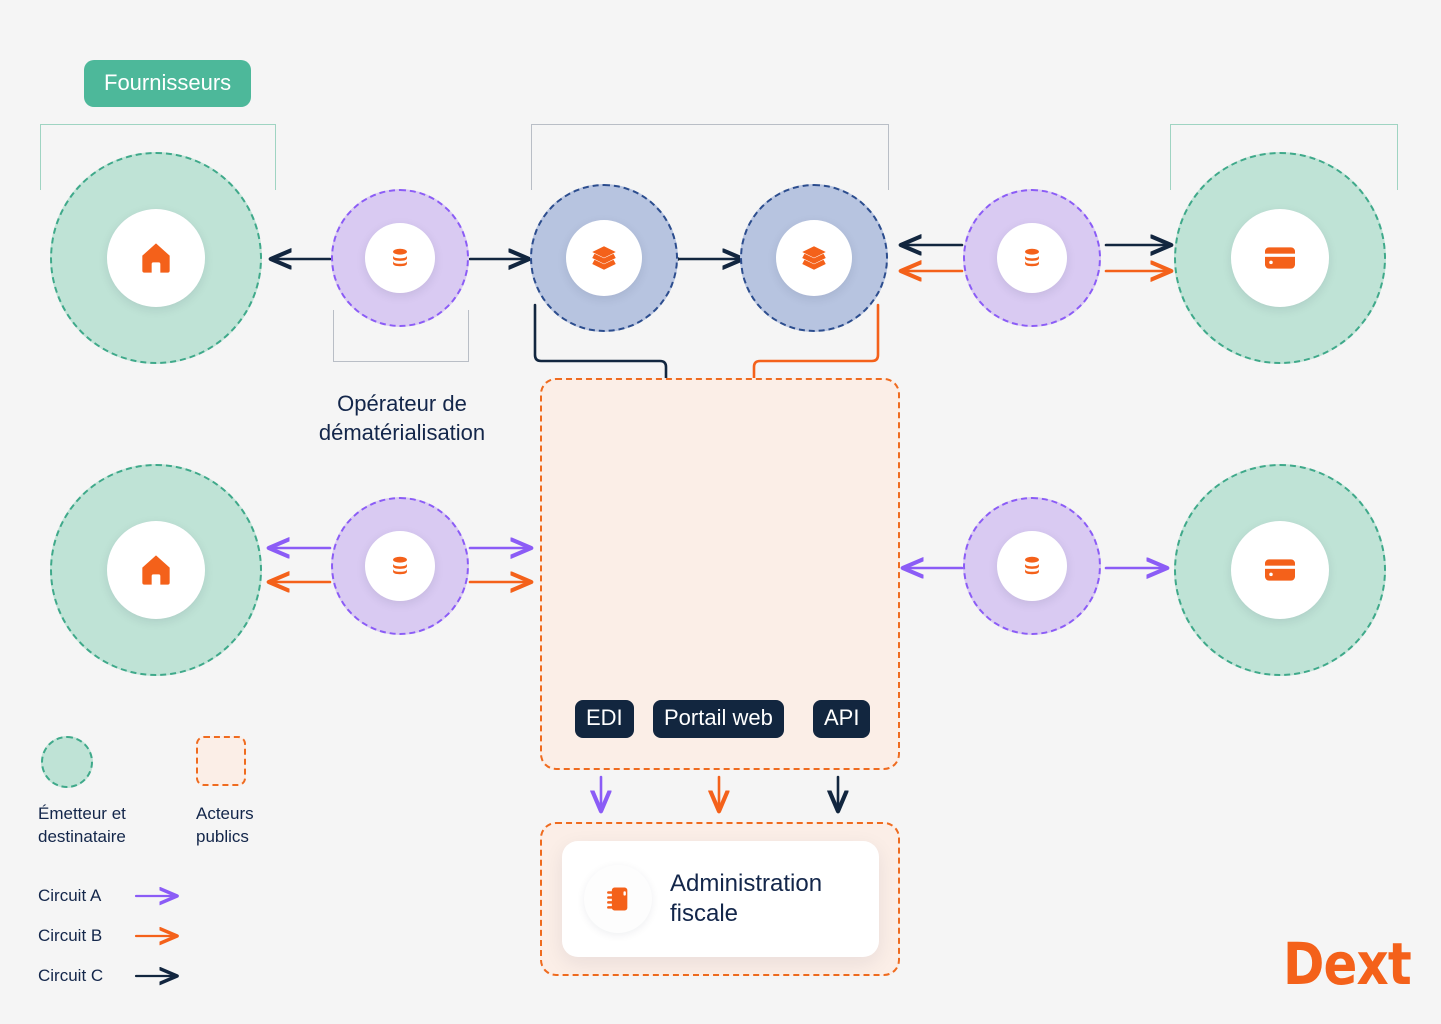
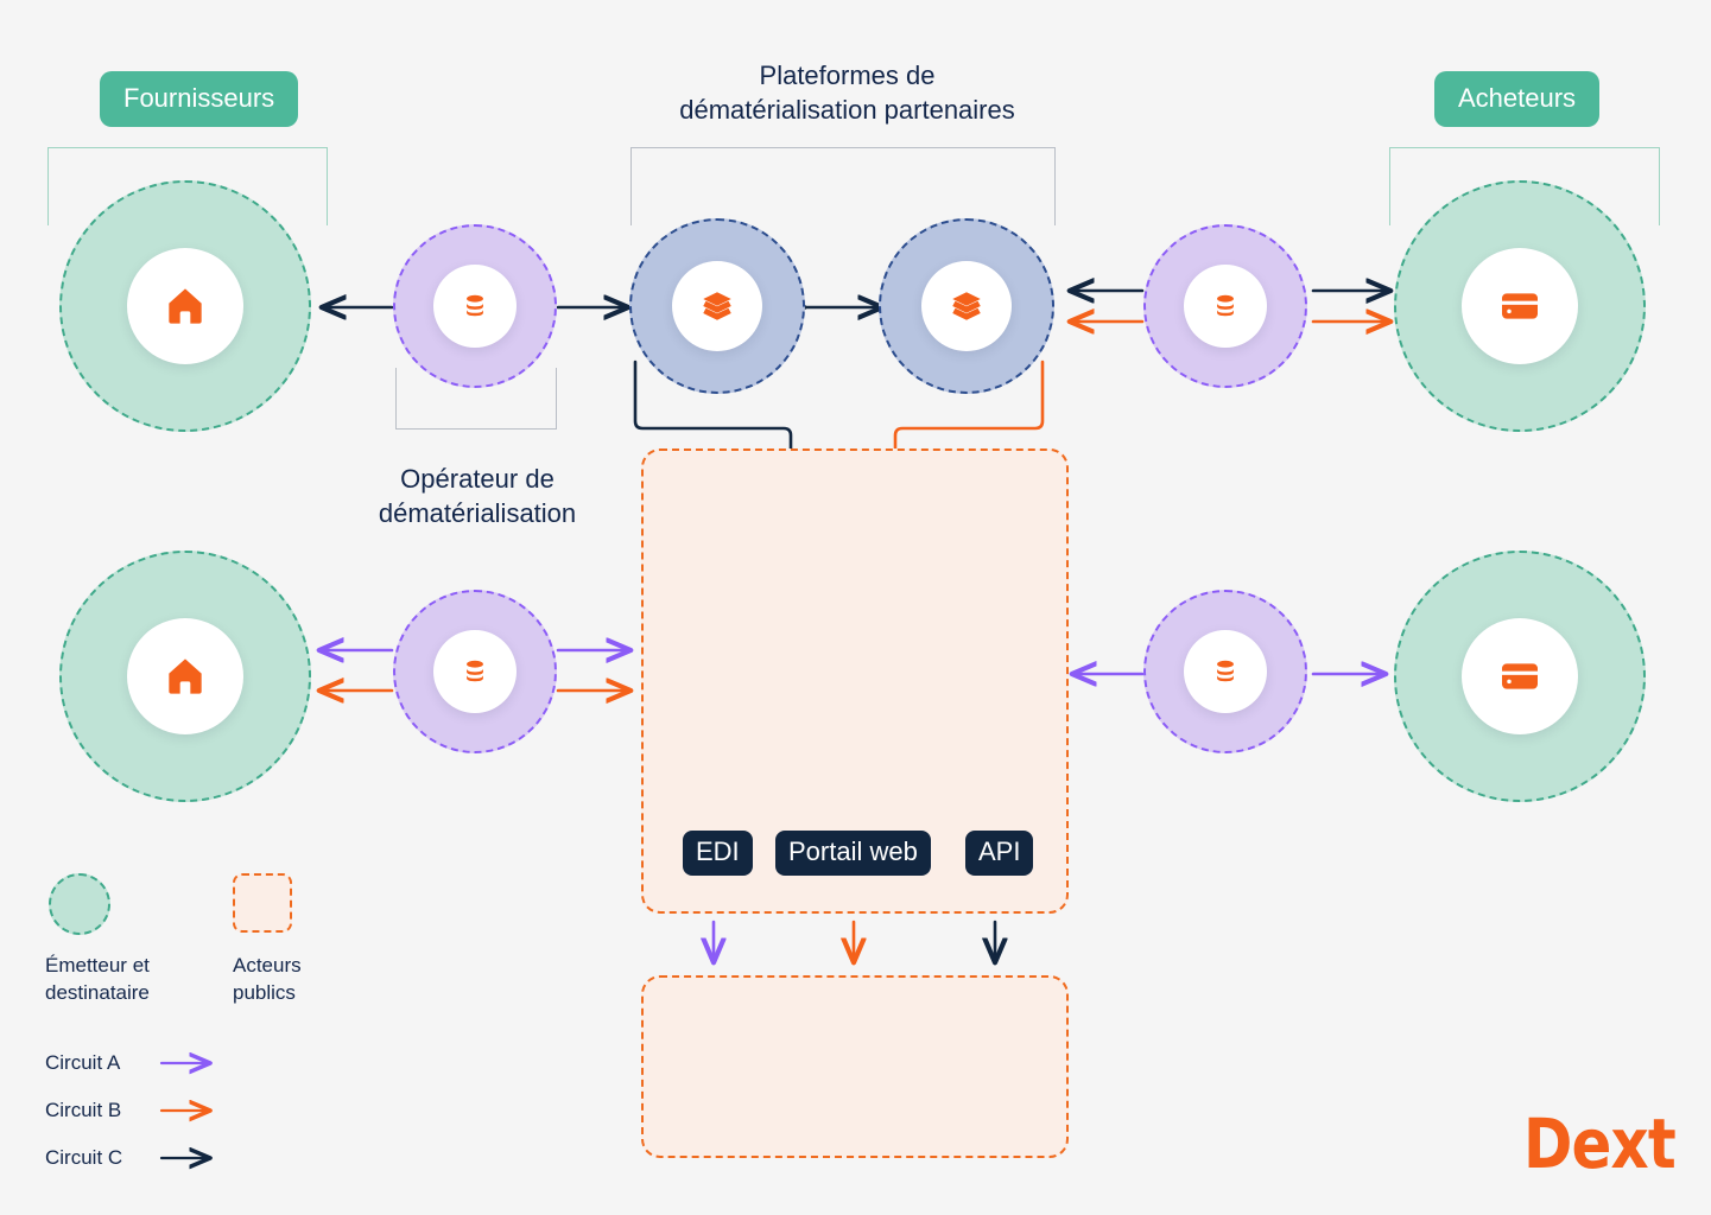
  Fournisseurs
+ Plateformes de
+ dématérialisation partenaires
+ Acheteurs
  Opérateur de
  dématérialisation
  EDI
  Portail web
  API
- Administration
- fiscale
  Émetteur et
  destinataire
  Acteurs
  publics
  Circuit A
  Circuit B
  Circuit C
  Dext
